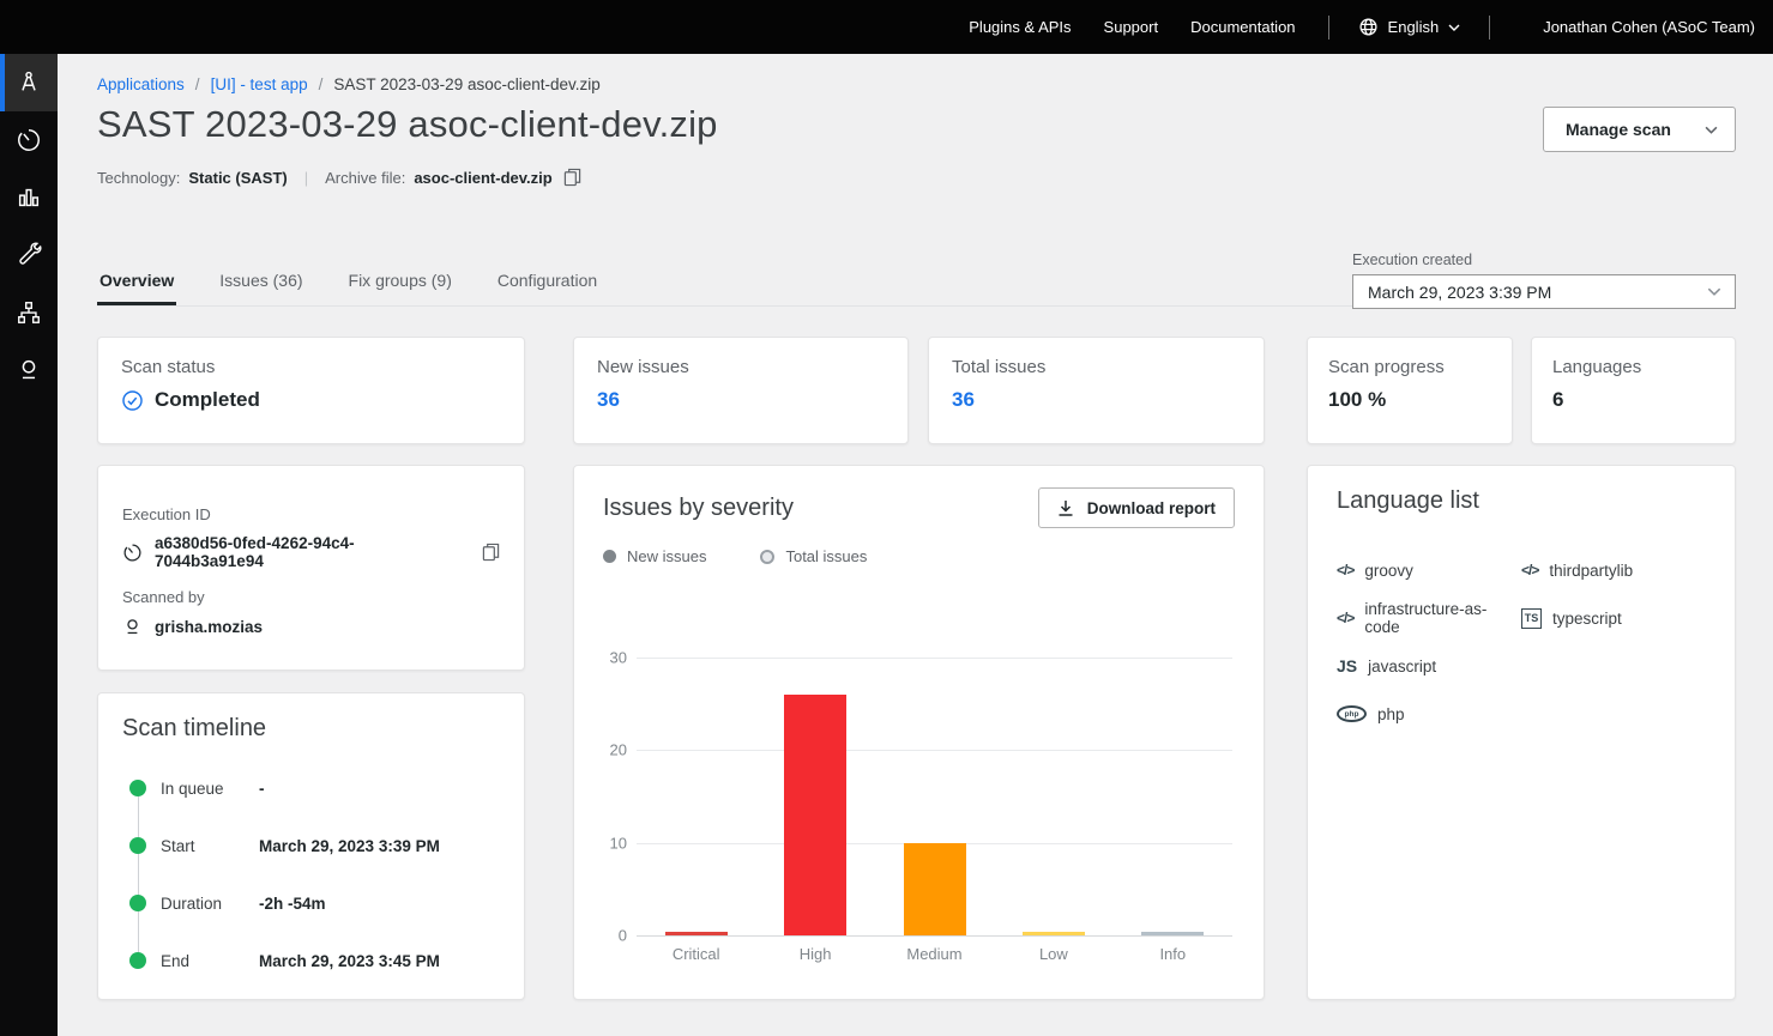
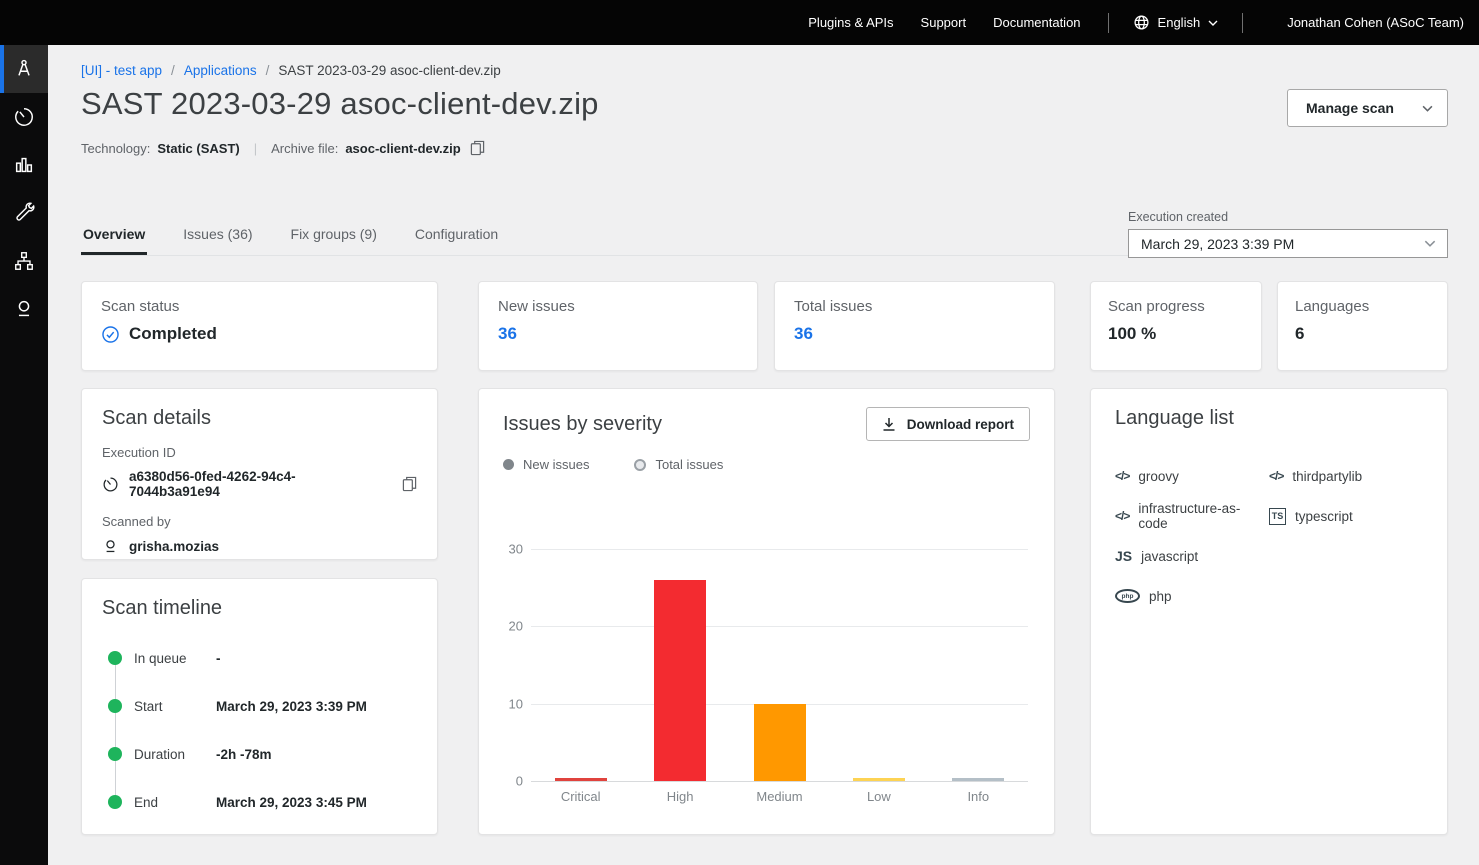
  Plugins & APIs
  Support
  Documentation
  English
  Jonathan Cohen (ASoC Team)
- Applications
+ [UI] - test app
  /
- [UI] - test app
+ Applications
  /
  SAST 2023-03-29 asoc-client-dev.zip
  SAST 2023-03-29 asoc-client-dev.zip
  Manage scan
  Technology:
  Static (SAST)
  |
  Archive file:
  asoc-client-dev.zip
  Overview
  Issues (36)
  Fix groups (9)
  Configuration
  Execution created
  March 29, 2023 3:39 PM
  Scan status
  Completed
+ Scan details
  Execution ID
  a6380d56-0fed-4262-94c4-7044b3a91e94
  Scanned by
  grisha.mozias
  Scan timeline
  In queue
  -
  Start
  March 29, 2023 3:39 PM
  Duration
- -2h -54m
+ -2h -78m
  End
  March 29, 2023 3:45 PM
  New issues
  36
  Total issues
  36
  Issues by severity
  Download report
  New issues
  Total issues
  0
  10
  20
  30
  Critical
  High
  Medium
  Low
  Info
  Scan progress
  100 %
  Languages
  6
  Language list
  </>
  groovy
  </>
  infrastructure-as-code
  JS
  javascript
  php
  </>
  thirdpartylib
  TS
  typescript
